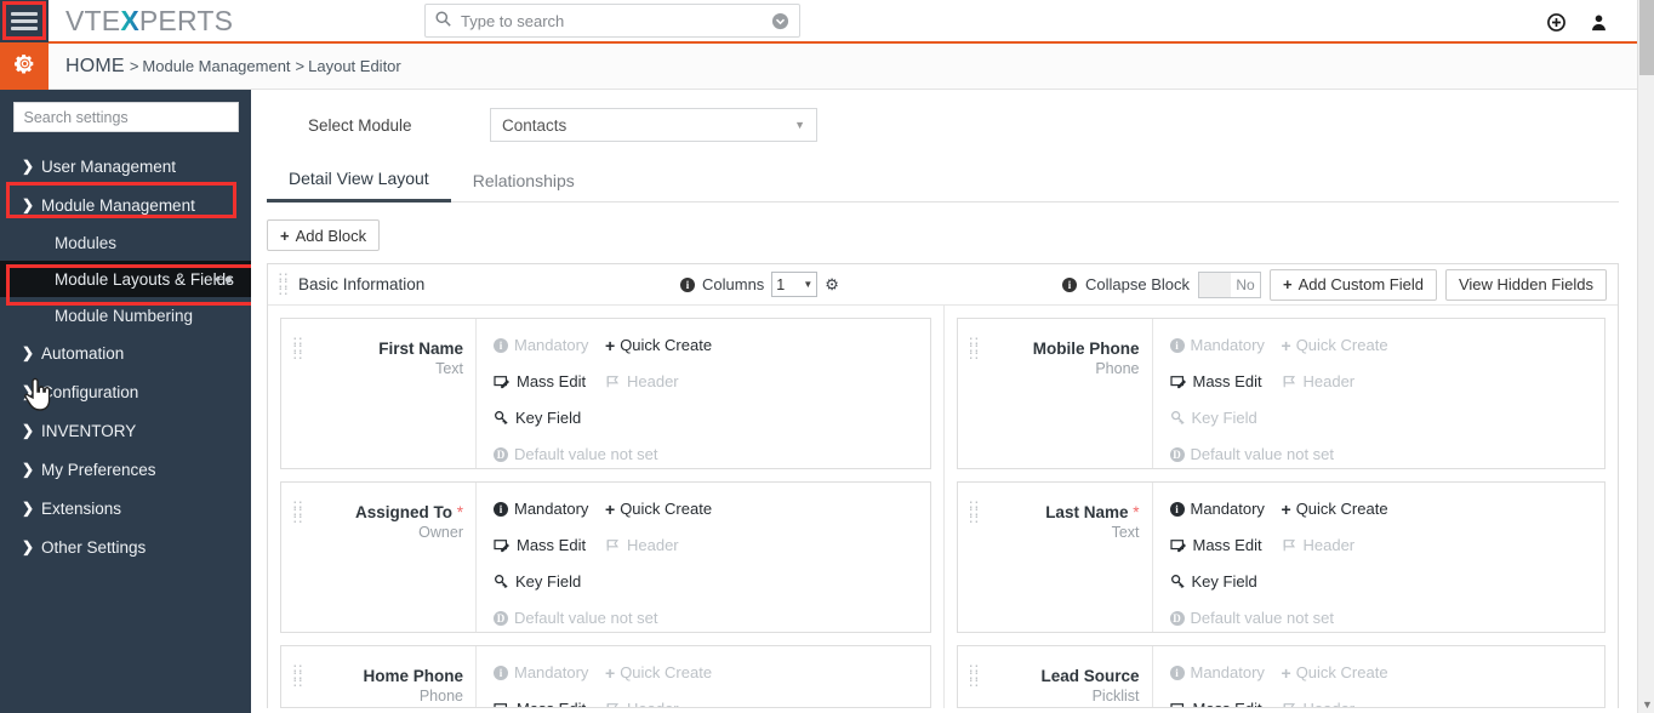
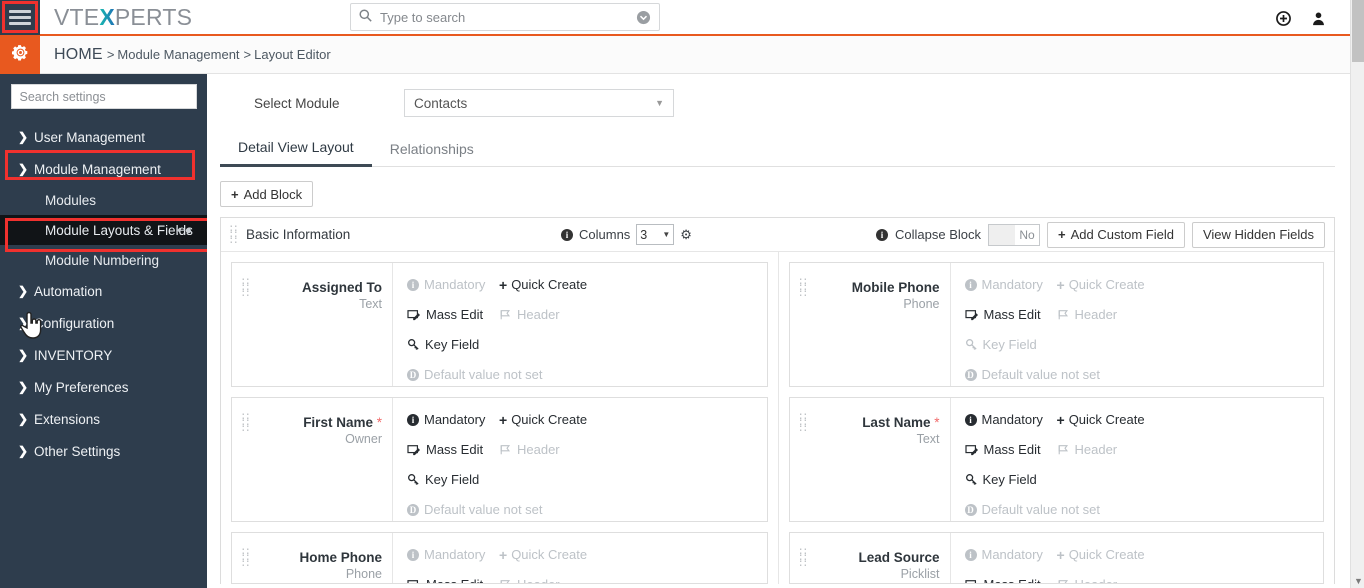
  VTEXPERTS
  Type to search
  HOME
  >
  Module Management
  >
  Layout Editor
  Search settings
  ❯
  User Management
  ❯
  Module Management
  Modules
  Module Layouts & Fields
  ⇤●
  Module Numbering
  ❯
  Automation
  ❯
  onfiguration
  ❯
  INVENTORY
  ❯
  My Preferences
  ❯
  Extensions
  ❯
  Other Settings
  Select Module
  Contacts
  ▼
  Detail View Layout
  Relationships
  +
  Add Block
  ∷
  ∷
  ∷
  Basic Information
  i
  Columns
- 1
+ 3
  ▼
  ⚙
  i
  Collapse Block
  No
  +
  Add Custom Field
  View Hidden Fields
  ∷
  ∷
  ∷
- First Name
+ Assigned To
  Text
  i
  Mandatory
  +
  Quick Create
  Mass Edit
  Header
  Key Field
  D
  Default value not set
  ∷
  ∷
  ∷
- Assigned To *
+ First Name *
  Owner
  i
  Mandatory
  +
  Quick Create
  Mass Edit
  Header
  Key Field
  D
  Default value not set
  ∷
  ∷
  ∷
  Home Phone
  Phone
  i
  Mandatory
  +
  Quick Create
  ∷
  ∷
  ∷
  Mobile Phone
  Phone
  i
  Mandatory
  +
  Quick Create
  Mass Edit
  Header
  Key Field
  D
  Default value not set
  ∷
  ∷
  ∷
  Last Name *
  Text
  i
  Mandatory
  +
  Quick Create
  Mass Edit
  Header
  Key Field
  D
  Default value not set
  ∷
  ∷
  ∷
  Lead Source
  Picklist
  i
  Mandatory
  +
  Quick Create
  ▼
